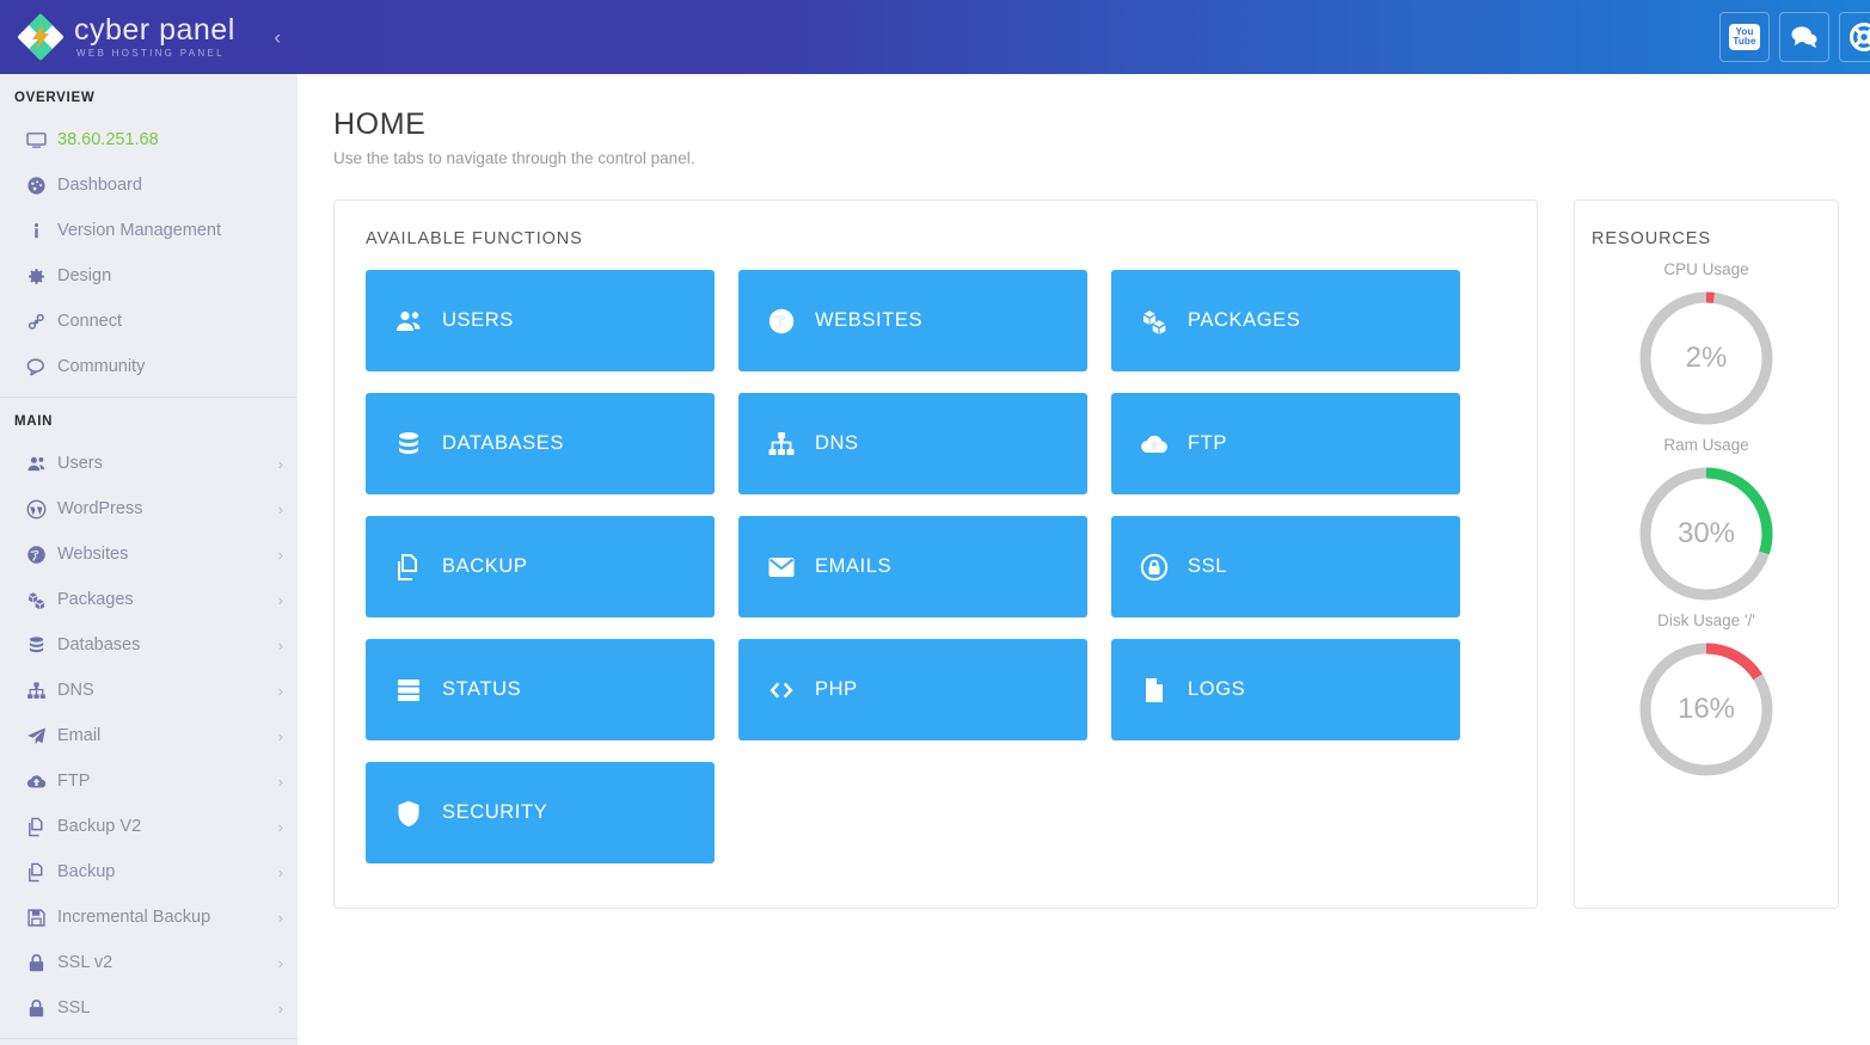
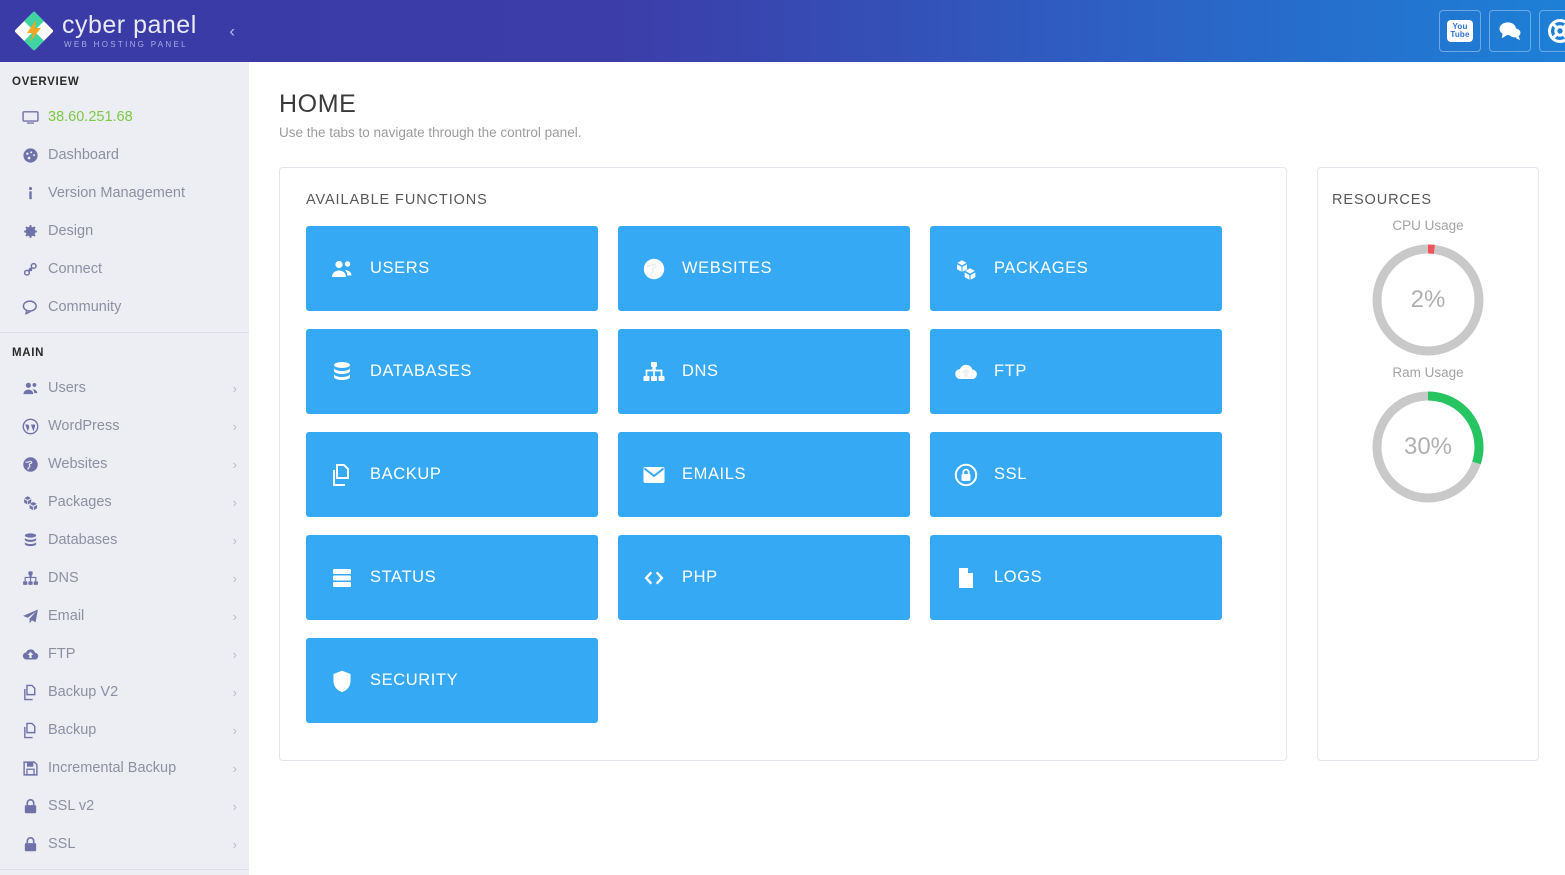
  cyber panel
  WEB HOSTING PANEL
  ‹
  OVERVIEW
  38.60.251.68
  Dashboard
  Version Management
  Design
  Connect
  Community
  MAIN
  Users
  ›
  WordPress
  ›
  Websites
  ›
  Packages
  ›
  Databases
  ›
  DNS
  ›
  Email
  ›
  FTP
  ›
  Backup V2
  ›
  Backup
  ›
  Incremental Backup
  ›
  SSL v2
  ›
  SSL
  ›
  You
  Tube
  HOME
  Use the tabs to navigate through the control panel.
  AVAILABLE FUNCTIONS
  USERS
  WEBSITES
  PACKAGES
  DATABASES
  DNS
  FTP
  BACKUP
  EMAILS
  SSL
  STATUS
  PHP
  LOGS
  SECURITY
  RESOURCES
  CPU Usage
  2%
  Ram Usage
  30%
- Disk Usage '/'
- 16%
